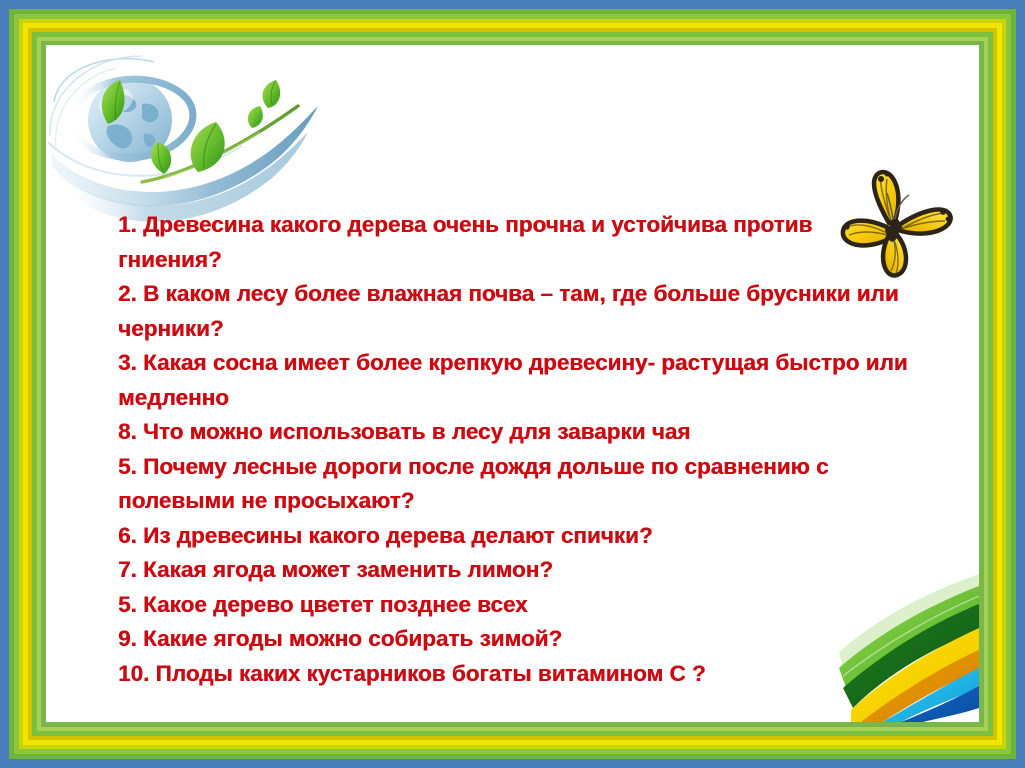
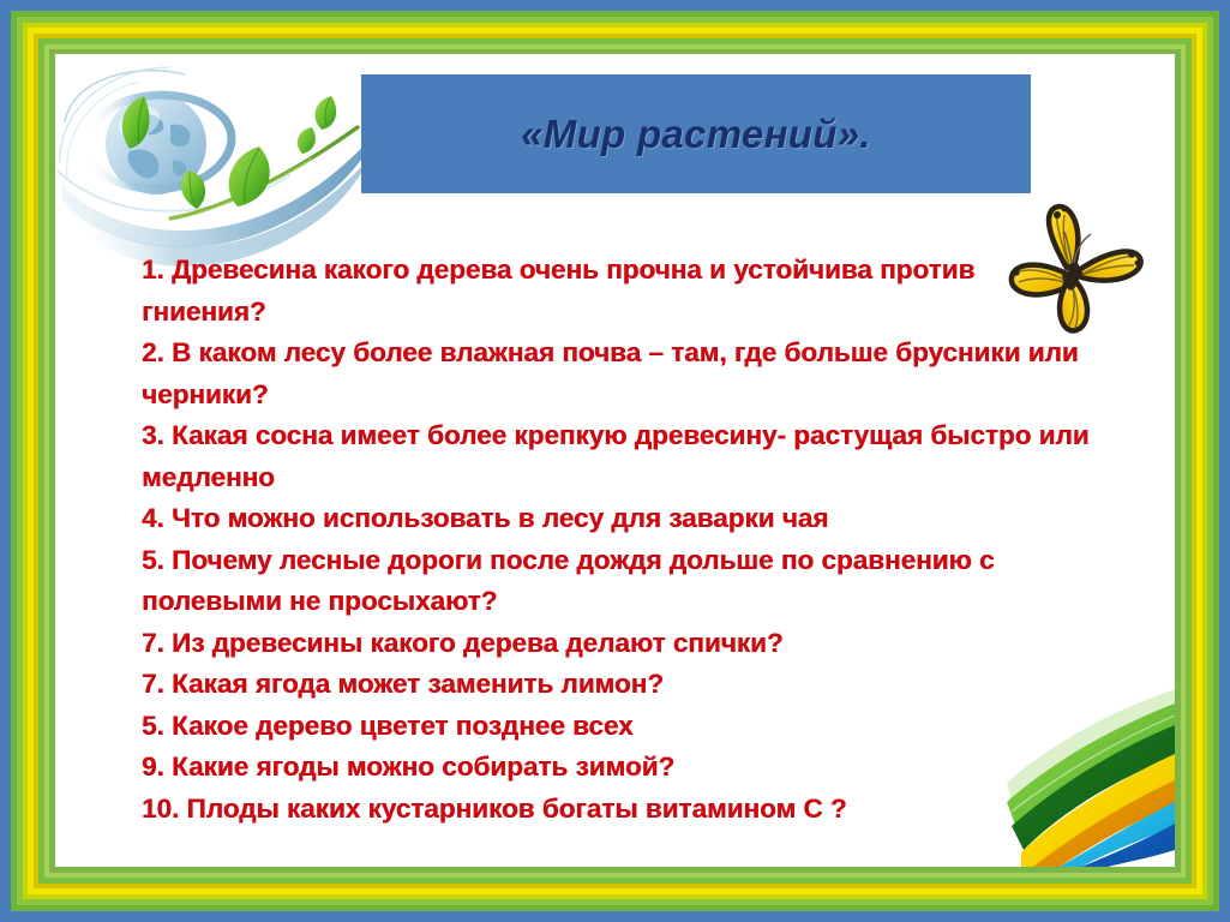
+ «Мир растений».
  1. Древесина какого дерева очень прочна и устойчива против гниения?
  2. В каком лесу более влажная почва – там, где больше брусники или черники?
  3. Какая сосна имеет более крепкую древесину- растущая быстро или медленно
- 8. Что можно использовать в лесу для заварки чая
+ 4. Что можно использовать в лесу для заварки чая
  5. Почему лесные дороги после дождя дольше по сравнению с полевыми не просыхают?
- 6. Из древесины какого дерева делают спички?
+ 7. Из древесины какого дерева делают спички?
  7. Какая ягода может заменить лимон?
  5. Какое дерево цветет позднее всех
  9. Какие ягоды можно собирать зимой?
  10. Плоды каких кустарников богаты витамином С ?
